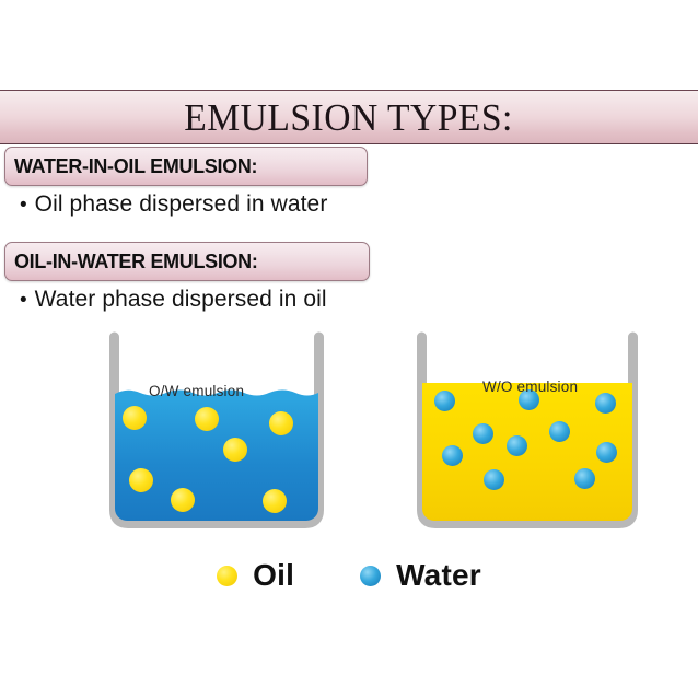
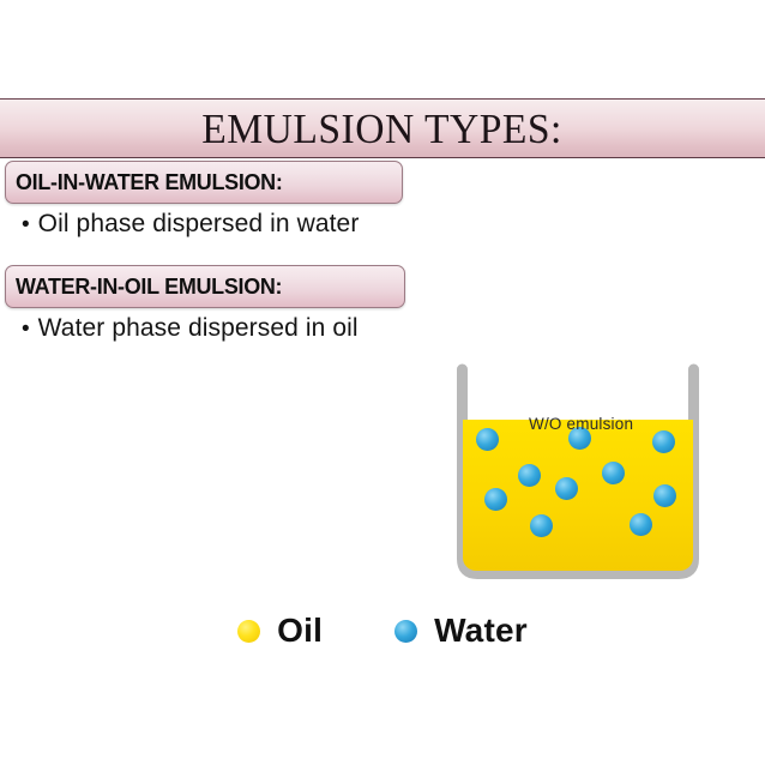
  EMULSION TYPES:
- WATER-IN-OIL EMULSION:
+ OIL-IN-WATER EMULSION:
  •
  Oil phase dispersed in water
- OIL-IN-WATER EMULSION:
+ WATER-IN-OIL EMULSION:
  •
  Water phase dispersed in oil
- O/W emulsion
  W/O emulsion
  Oil
  Water
